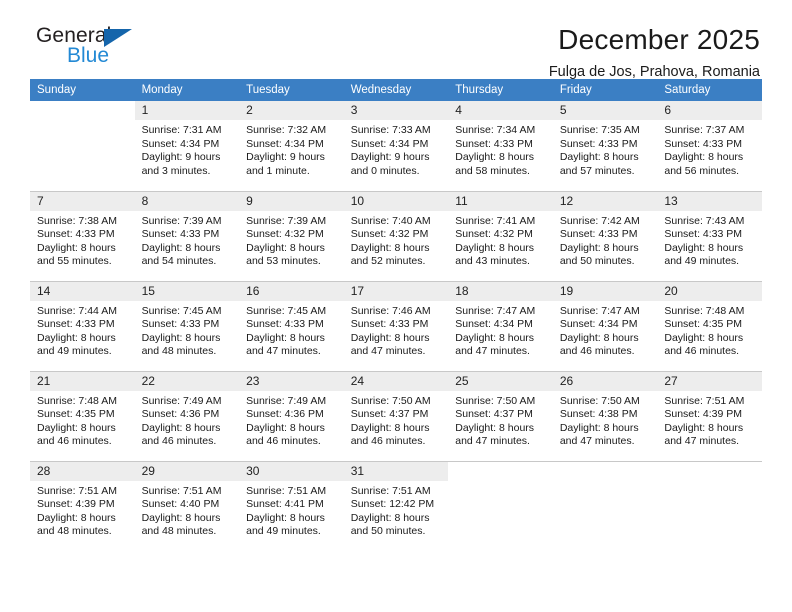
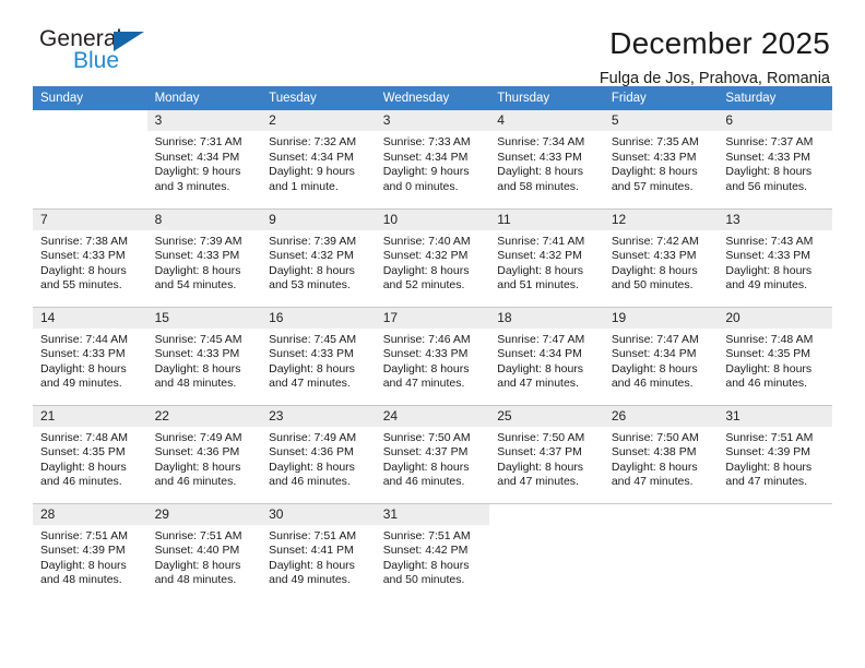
  General
  Blue
  December 2025
  Fulga de Jos, Prahova, Romania
  Sunday	Monday	Tuesday	Wednesday	Thursday	Friday	Saturday
- 	1 Sunrise: 7:31 AM Sunset: 4:34 PM Daylight: 9 hours and 3 minutes.	2 Sunrise: 7:32 AM Sunset: 4:34 PM Daylight: 9 hours and 1 minute.	3 Sunrise: 7:33 AM Sunset: 4:34 PM Daylight: 9 hours and 0 minutes.	4 Sunrise: 7:34 AM Sunset: 4:33 PM Daylight: 8 hours and 58 minutes.	5 Sunrise: 7:35 AM Sunset: 4:33 PM Daylight: 8 hours and 57 minutes.	6 Sunrise: 7:37 AM Sunset: 4:33 PM Daylight: 8 hours and 56 minutes.
+ 	3 Sunrise: 7:31 AM Sunset: 4:34 PM Daylight: 9 hours and 3 minutes.	2 Sunrise: 7:32 AM Sunset: 4:34 PM Daylight: 9 hours and 1 minute.	3 Sunrise: 7:33 AM Sunset: 4:34 PM Daylight: 9 hours and 0 minutes.	4 Sunrise: 7:34 AM Sunset: 4:33 PM Daylight: 8 hours and 58 minutes.	5 Sunrise: 7:35 AM Sunset: 4:33 PM Daylight: 8 hours and 57 minutes.	6 Sunrise: 7:37 AM Sunset: 4:33 PM Daylight: 8 hours and 56 minutes.
- 7 Sunrise: 7:38 AM Sunset: 4:33 PM Daylight: 8 hours and 55 minutes.	8 Sunrise: 7:39 AM Sunset: 4:33 PM Daylight: 8 hours and 54 minutes.	9 Sunrise: 7:39 AM Sunset: 4:32 PM Daylight: 8 hours and 53 minutes.	10 Sunrise: 7:40 AM Sunset: 4:32 PM Daylight: 8 hours and 52 minutes.	11 Sunrise: 7:41 AM Sunset: 4:32 PM Daylight: 8 hours and 43 minutes.	12 Sunrise: 7:42 AM Sunset: 4:33 PM Daylight: 8 hours and 50 minutes.	13 Sunrise: 7:43 AM Sunset: 4:33 PM Daylight: 8 hours and 49 minutes.
+ 7 Sunrise: 7:38 AM Sunset: 4:33 PM Daylight: 8 hours and 55 minutes.	8 Sunrise: 7:39 AM Sunset: 4:33 PM Daylight: 8 hours and 54 minutes.	9 Sunrise: 7:39 AM Sunset: 4:32 PM Daylight: 8 hours and 53 minutes.	10 Sunrise: 7:40 AM Sunset: 4:32 PM Daylight: 8 hours and 52 minutes.	11 Sunrise: 7:41 AM Sunset: 4:32 PM Daylight: 8 hours and 51 minutes.	12 Sunrise: 7:42 AM Sunset: 4:33 PM Daylight: 8 hours and 50 minutes.	13 Sunrise: 7:43 AM Sunset: 4:33 PM Daylight: 8 hours and 49 minutes.
  14 Sunrise: 7:44 AM Sunset: 4:33 PM Daylight: 8 hours and 49 minutes.	15 Sunrise: 7:45 AM Sunset: 4:33 PM Daylight: 8 hours and 48 minutes.	16 Sunrise: 7:45 AM Sunset: 4:33 PM Daylight: 8 hours and 47 minutes.	17 Sunrise: 7:46 AM Sunset: 4:33 PM Daylight: 8 hours and 47 minutes.	18 Sunrise: 7:47 AM Sunset: 4:34 PM Daylight: 8 hours and 47 minutes.	19 Sunrise: 7:47 AM Sunset: 4:34 PM Daylight: 8 hours and 46 minutes.	20 Sunrise: 7:48 AM Sunset: 4:35 PM Daylight: 8 hours and 46 minutes.
- 21 Sunrise: 7:48 AM Sunset: 4:35 PM Daylight: 8 hours and 46 minutes.	22 Sunrise: 7:49 AM Sunset: 4:36 PM Daylight: 8 hours and 46 minutes.	23 Sunrise: 7:49 AM Sunset: 4:36 PM Daylight: 8 hours and 46 minutes.	24 Sunrise: 7:50 AM Sunset: 4:37 PM Daylight: 8 hours and 46 minutes.	25 Sunrise: 7:50 AM Sunset: 4:37 PM Daylight: 8 hours and 47 minutes.	26 Sunrise: 7:50 AM Sunset: 4:38 PM Daylight: 8 hours and 47 minutes.	27 Sunrise: 7:51 AM Sunset: 4:39 PM Daylight: 8 hours and 47 minutes.
+ 21 Sunrise: 7:48 AM Sunset: 4:35 PM Daylight: 8 hours and 46 minutes.	22 Sunrise: 7:49 AM Sunset: 4:36 PM Daylight: 8 hours and 46 minutes.	23 Sunrise: 7:49 AM Sunset: 4:36 PM Daylight: 8 hours and 46 minutes.	24 Sunrise: 7:50 AM Sunset: 4:37 PM Daylight: 8 hours and 46 minutes.	25 Sunrise: 7:50 AM Sunset: 4:37 PM Daylight: 8 hours and 47 minutes.	26 Sunrise: 7:50 AM Sunset: 4:38 PM Daylight: 8 hours and 47 minutes.	31 Sunrise: 7:51 AM Sunset: 4:39 PM Daylight: 8 hours and 47 minutes.
- 28 Sunrise: 7:51 AM Sunset: 4:39 PM Daylight: 8 hours and 48 minutes.	29 Sunrise: 7:51 AM Sunset: 4:40 PM Daylight: 8 hours and 48 minutes.	30 Sunrise: 7:51 AM Sunset: 4:41 PM Daylight: 8 hours and 49 minutes.	31 Sunrise: 7:51 AM Sunset: 12:42 PM Daylight: 8 hours and 50 minutes.
+ 28 Sunrise: 7:51 AM Sunset: 4:39 PM Daylight: 8 hours and 48 minutes.	29 Sunrise: 7:51 AM Sunset: 4:40 PM Daylight: 8 hours and 48 minutes.	30 Sunrise: 7:51 AM Sunset: 4:41 PM Daylight: 8 hours and 49 minutes.	31 Sunrise: 7:51 AM Sunset: 4:42 PM Daylight: 8 hours and 50 minutes.
